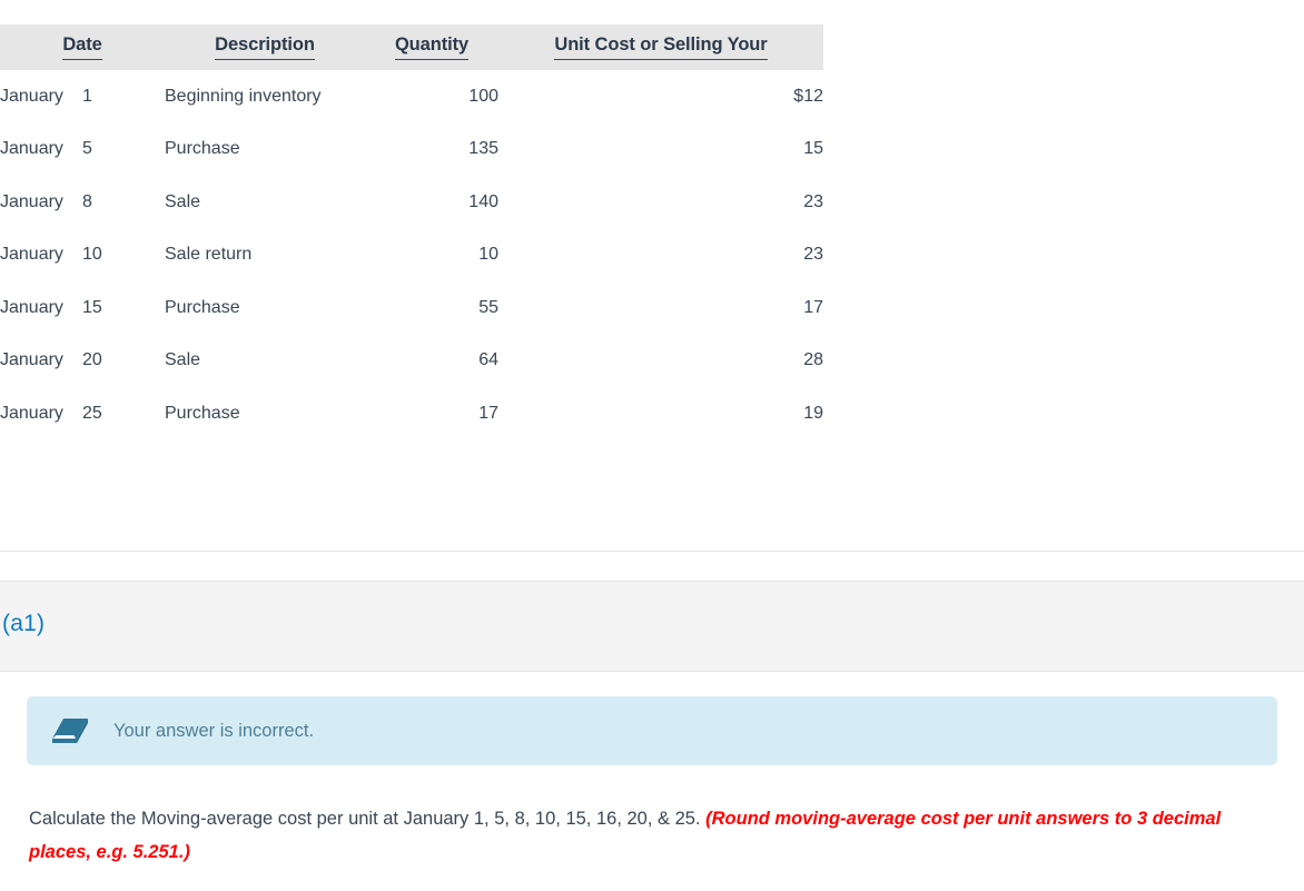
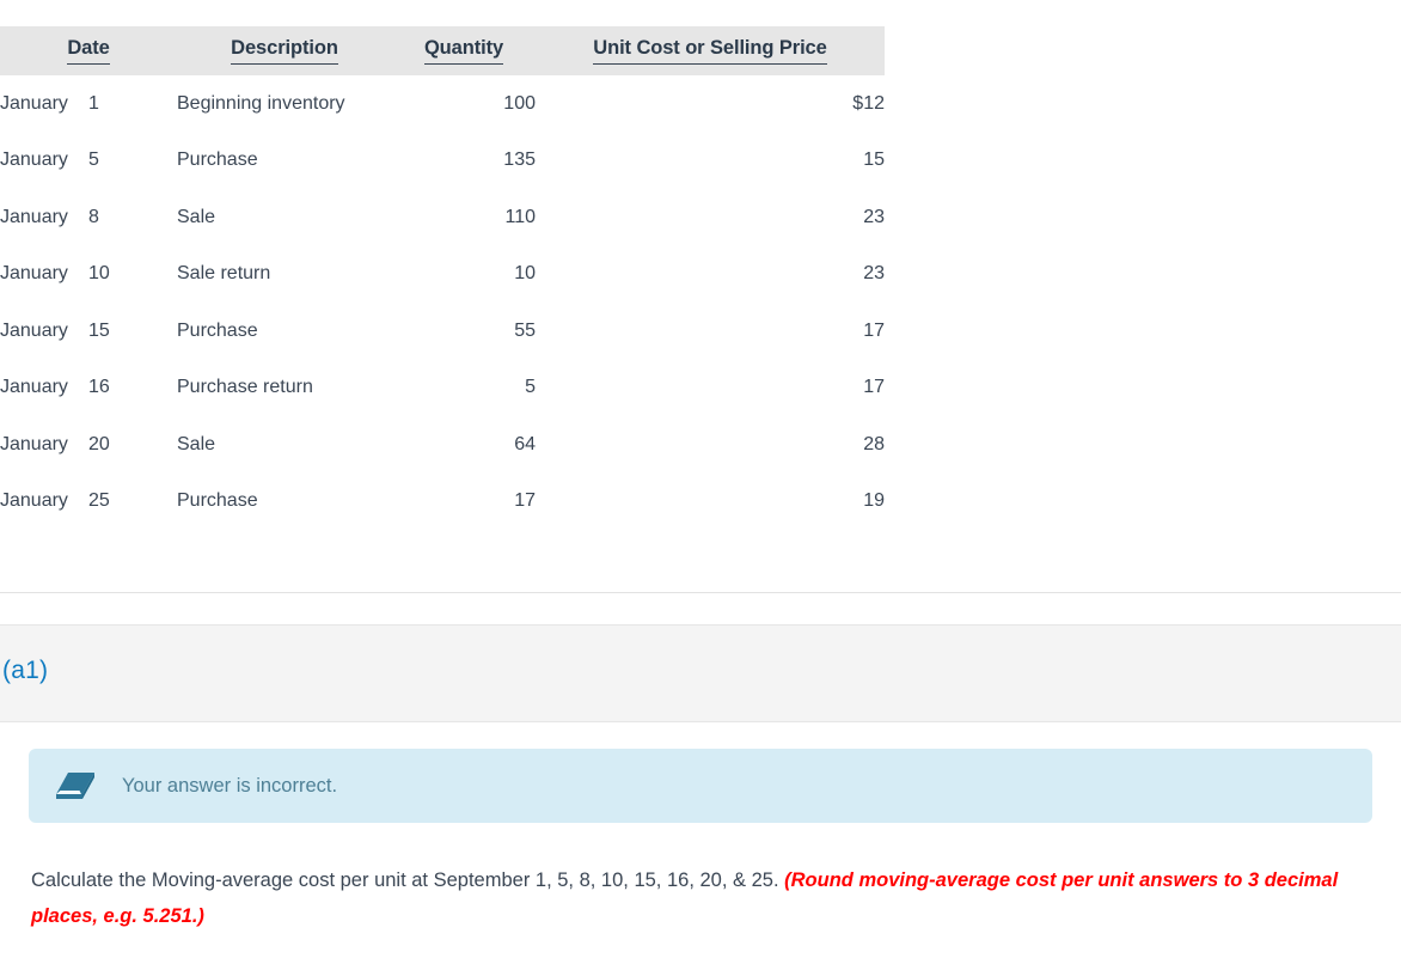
- Date	Description	Quantity	Unit Cost or Selling Your
+ Date	Description	Quantity	Unit Cost or Selling Price
  January	1	Beginning inventory	100	$12
  January	5	Purchase	135	15
- January	8	Sale	140	23
+ January	8	Sale	110	23
  January	10	Sale return	10	23
  January	15	Purchase	55	17
+ January	16	Purchase return	5	17
  January	20	Sale	64	28
  January	25	Purchase	17	19
  (a1)
  Your answer is incorrect.
- Calculate the Moving-average cost per unit at January 1, 5, 8, 10, 15, 16, 20, & 25. (Round moving-average cost per unit answers to 3 decimal places, e.g. 5.251.)
+ Calculate the Moving-average cost per unit at September 1, 5, 8, 10, 15, 16, 20, & 25. (Round moving-average cost per unit answers to 3 decimal places, e.g. 5.251.)
